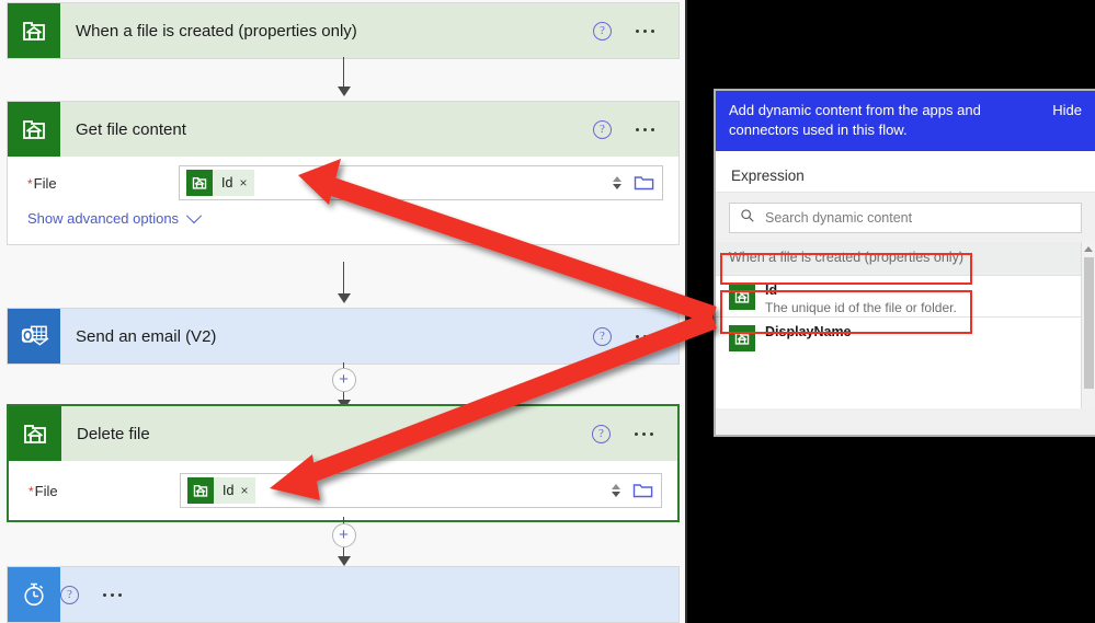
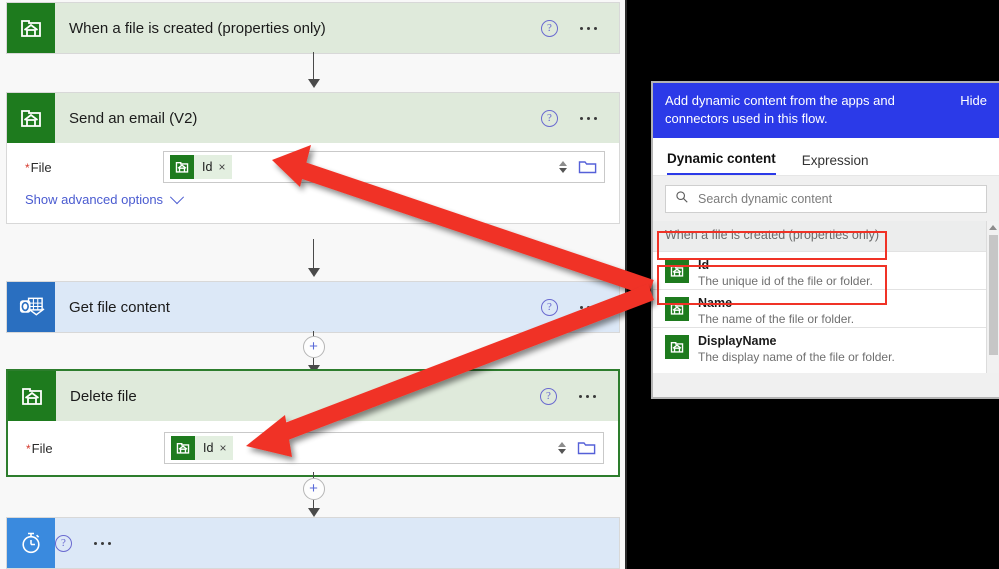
  When a file is created (properties only)
  ?
- Get file content
+ Send an email (V2)
  ?
  *File
  Id
  ×
  Show advanced options
- Send an email (V2)
+ Get file content
  ?
  +
  Delete file
  ?
  *File
  Id
  ×
  +
  ?
  Add dynamic content from the apps and connectors used in this flow.
  Hide
+ Dynamic content
  Expression
  Search dynamic content
  When a file is created (properties only)
  Id
  The unique id of the file or folder.
+ Name
+ The name of the file or folder.
  DisplayName
+ The display name of the file or folder.
